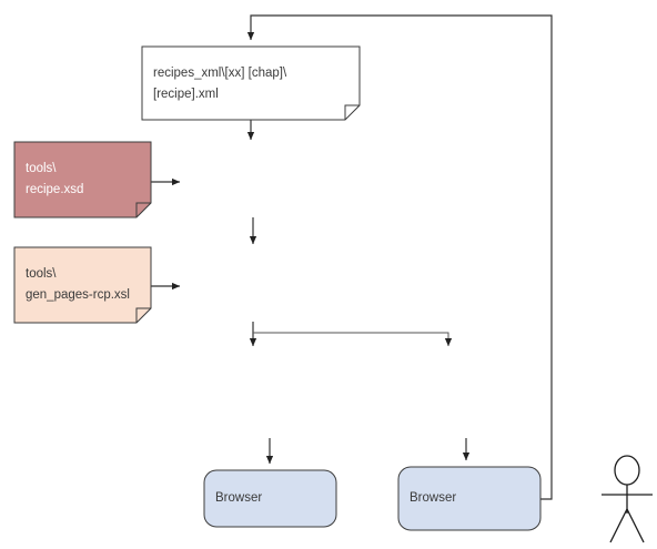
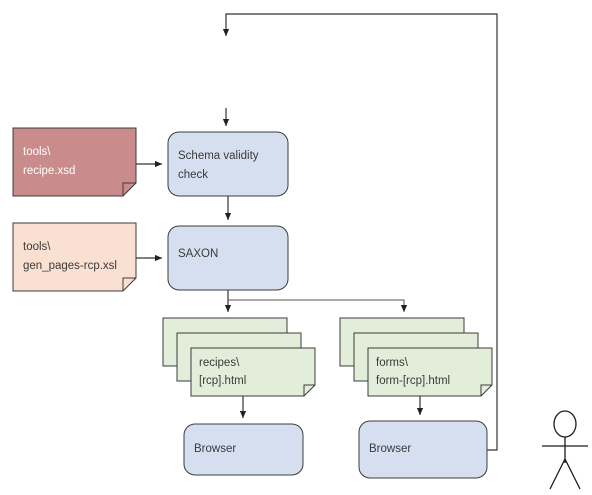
- recipes_xml\[xx] [chap]\
- [recipe].xml
  tools\
  recipe.xsd
  tools\
  gen_pages-rcp.xsl
+ Schema validity
+ check
+ SAXON
+ recipes\
+ [rcp].html
+ forms\
+ form-[rcp].html
  Browser
  Browser
